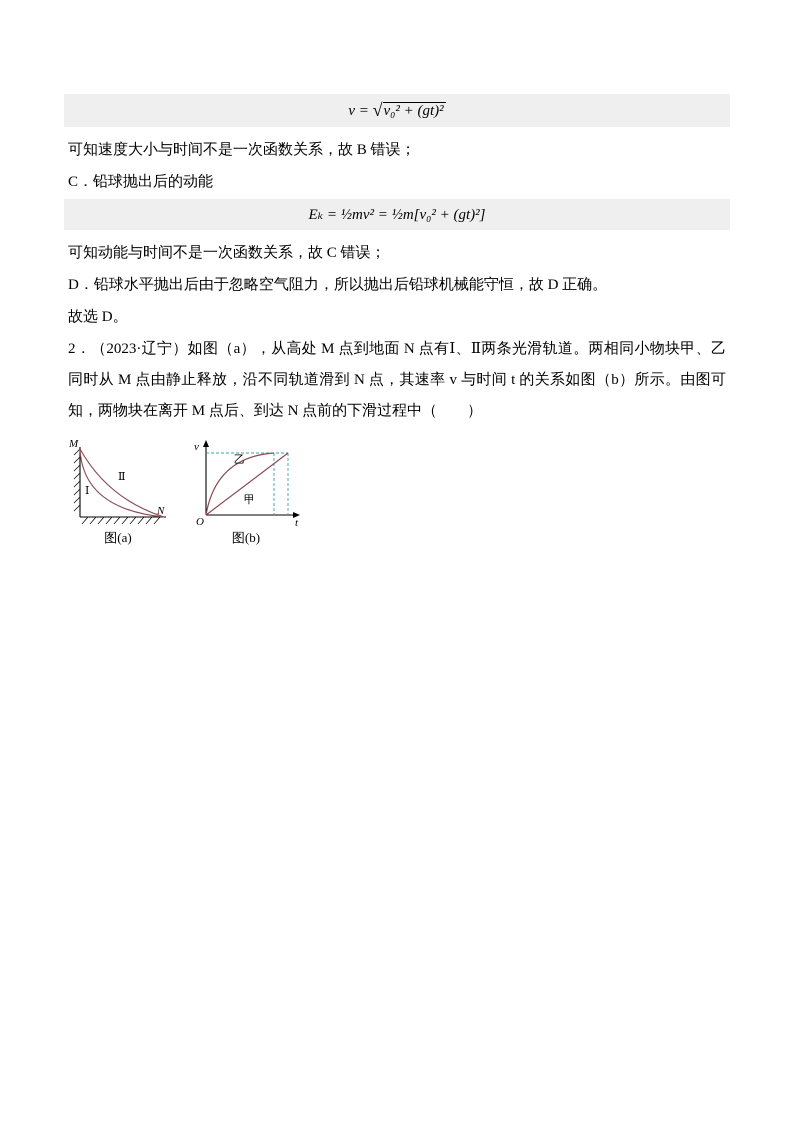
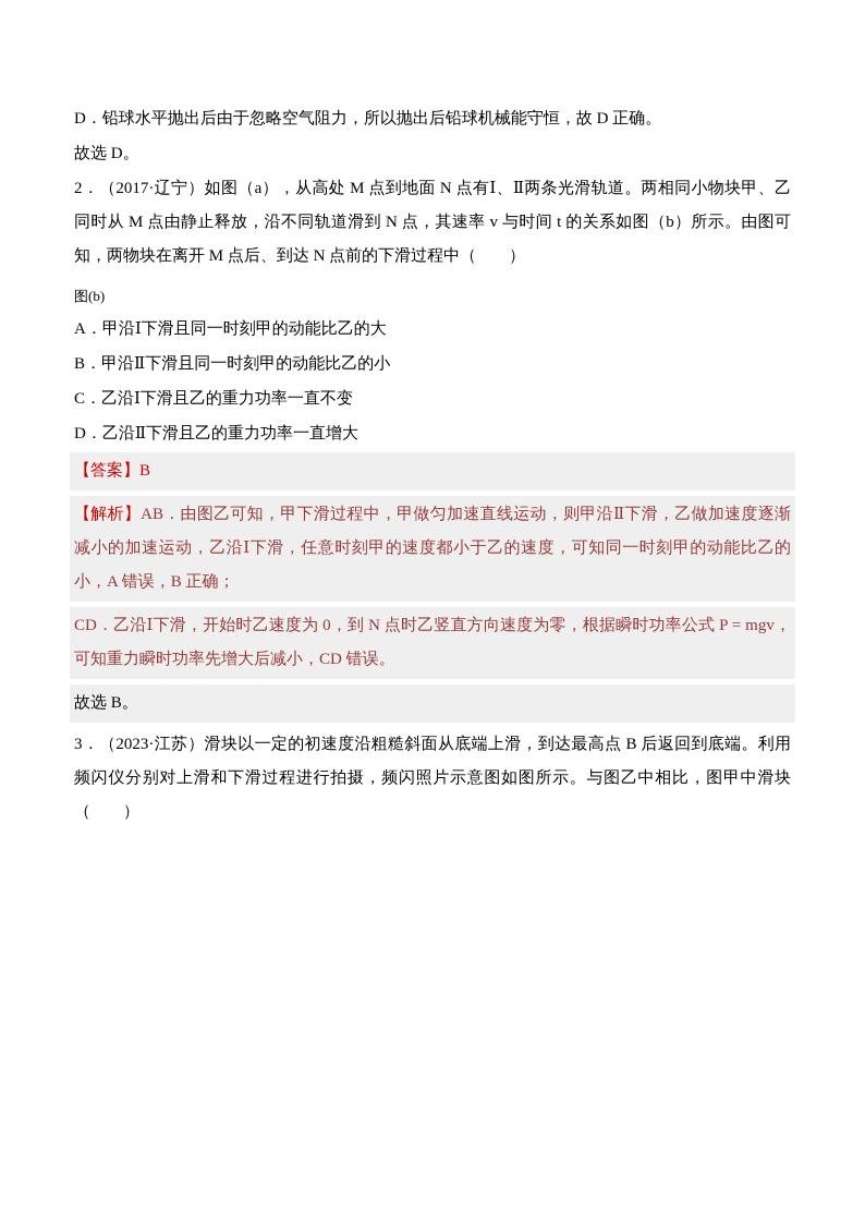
- v = √v₀² + (gt)²
- 可知速度大小与时间不是一次函数关系，故 B 错误；
- C．铅球抛出后的动能
- Eₖ = ½mv² = ½m[v₀² + (gt)²]
- 可知动能与时间不是一次函数关系，故 C 错误；
  D．铅球水平抛出后由于忽略空气阻力，所以抛出后铅球机械能守恒，故 D 正确。
  故选 D。
- 2．（2023·辽宁）如图（a），从高处 M 点到地面 N 点有Ⅰ、Ⅱ两条光滑轨道。两相同小物块甲、乙同时从 M 点由静止释放，沿不同轨道滑到 N 点，其速率 v 与时间 t 的关系如图（b）所示。由图可知，两物块在离开 M 点后、到达 N 点前的下滑过程中（ ）
+ 2．（2017·辽宁）如图（a），从高处 M 点到地面 N 点有Ⅰ、Ⅱ两条光滑轨道。两相同小物块甲、乙同时从 M 点由静止释放，沿不同轨道滑到 N 点，其速率 v 与时间 t 的关系如图（b）所示。由图可知，两物块在离开 M 点后、到达 N 点前的下滑过程中（ ）
- M
- N
- Ⅰ
- Ⅱ
- 图(a)
- v
- t
- O
- 乙
- 甲
  图(b)
+ A．甲沿Ⅰ下滑且同一时刻甲的动能比乙的大
+ B．甲沿Ⅱ下滑且同一时刻甲的动能比乙的小
+ C．乙沿Ⅰ下滑且乙的重力功率一直不变
+ D．乙沿Ⅱ下滑且乙的重力功率一直增大
+ 【答案】B
+ 【解析】AB．由图乙可知，甲下滑过程中，甲做匀加速直线运动，则甲沿Ⅱ下滑，乙做加速度逐渐减小的加速运动，乙沿Ⅰ下滑，任意时刻甲的速度都小于乙的速度，可知同一时刻甲的动能比乙的小，A 错误，B 正确；
+ CD．乙沿Ⅰ下滑，开始时乙速度为 0，到 N 点时乙竖直方向速度为零，根据瞬时功率公式 P = mgv，可知重力瞬时功率先增大后减小，CD 错误。
+ 故选 B。
+ 3．（2023·江苏）滑块以一定的初速度沿粗糙斜面从底端上滑，到达最高点 B 后返回到底端。利用频闪仪分别对上滑和下滑过程进行拍摄，频闪照片示意图如图所示。与图乙中相比，图甲中滑块（ ）
